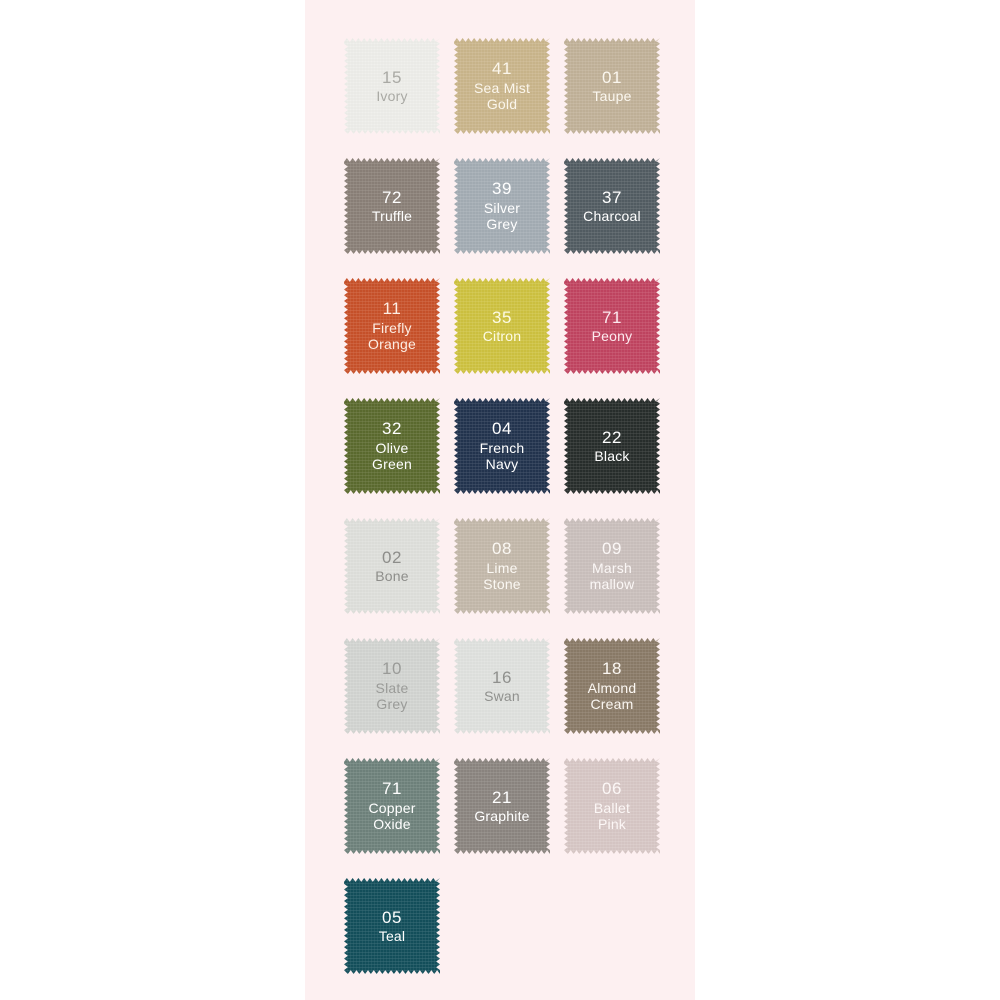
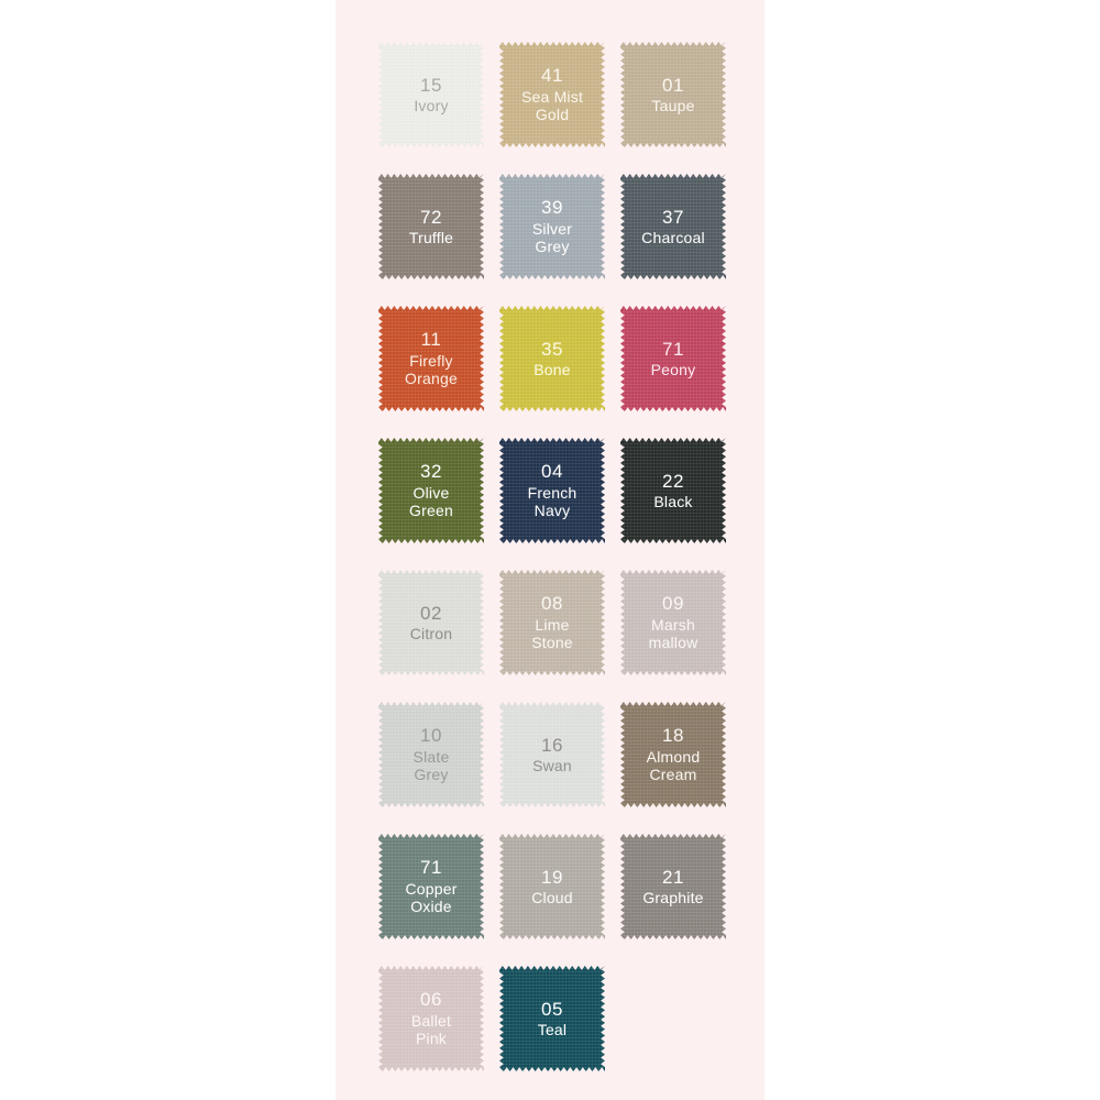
  15
  Ivory
  41
  Sea Mist
  Gold
  01
  Taupe
  72
  Truffle
  39
  Silver
  Grey
  37
  Charcoal
  11
  Firefly
  Orange
  35
- Citron
+ Bone
  71
  Peony
  32
  Olive
  Green
  04
  French
  Navy
  22
  Black
  02
- Bone
+ Citron
  08
  Lime
  Stone
  09
  Marsh
  mallow
  10
  Slate
  Grey
  16
  Swan
  18
  Almond
  Cream
  71
  Copper
  Oxide
+ 19
+ Cloud
  21
  Graphite
  06
  Ballet
  Pink
  05
  Teal
